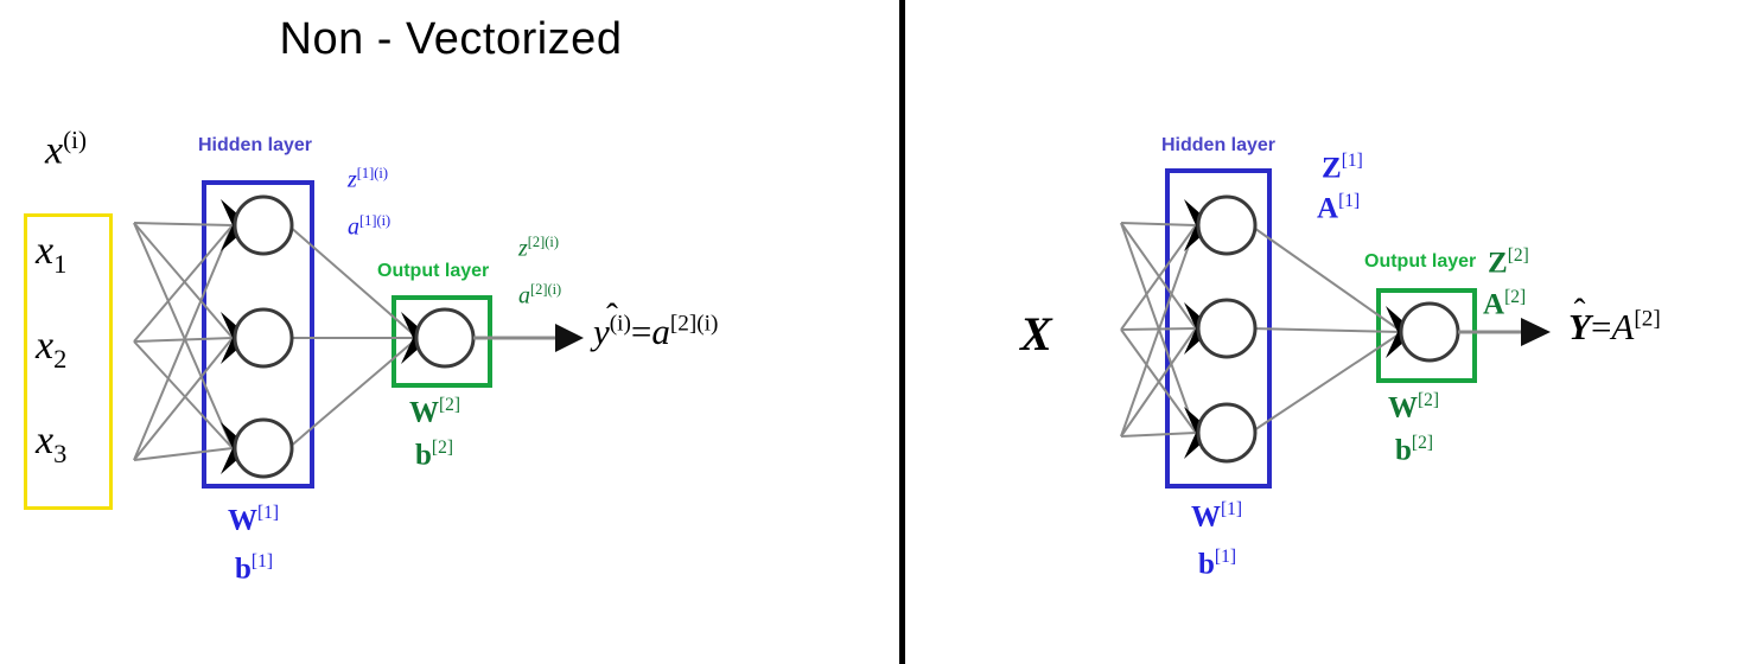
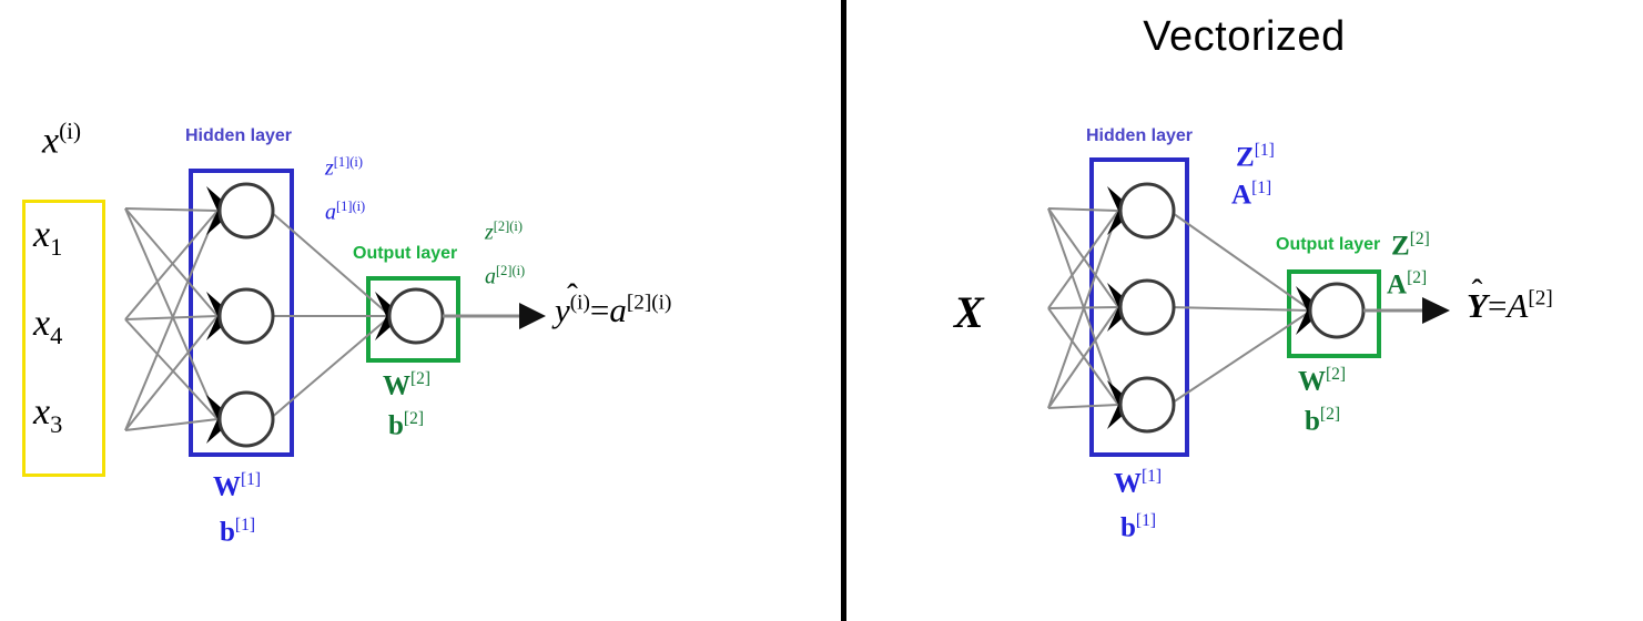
- Non - Vectorized
  x(i)
  x1
- x2
+ x4
  x3
  Hidden layer
  Output layer
  z[1](i)
  a[1](i)
  z[2](i)
  a[2](i)
  y(i)=a[2](i)
  W[2]
  b[2]
  W[1]
  b[1]
+ Vectorized
  X
  Hidden layer
  Output layer
  Z[1]
  A[1]
  Z[2]
  A[2]
  Y=A[2]
  W[2]
  b[2]
  W[1]
  b[1]
